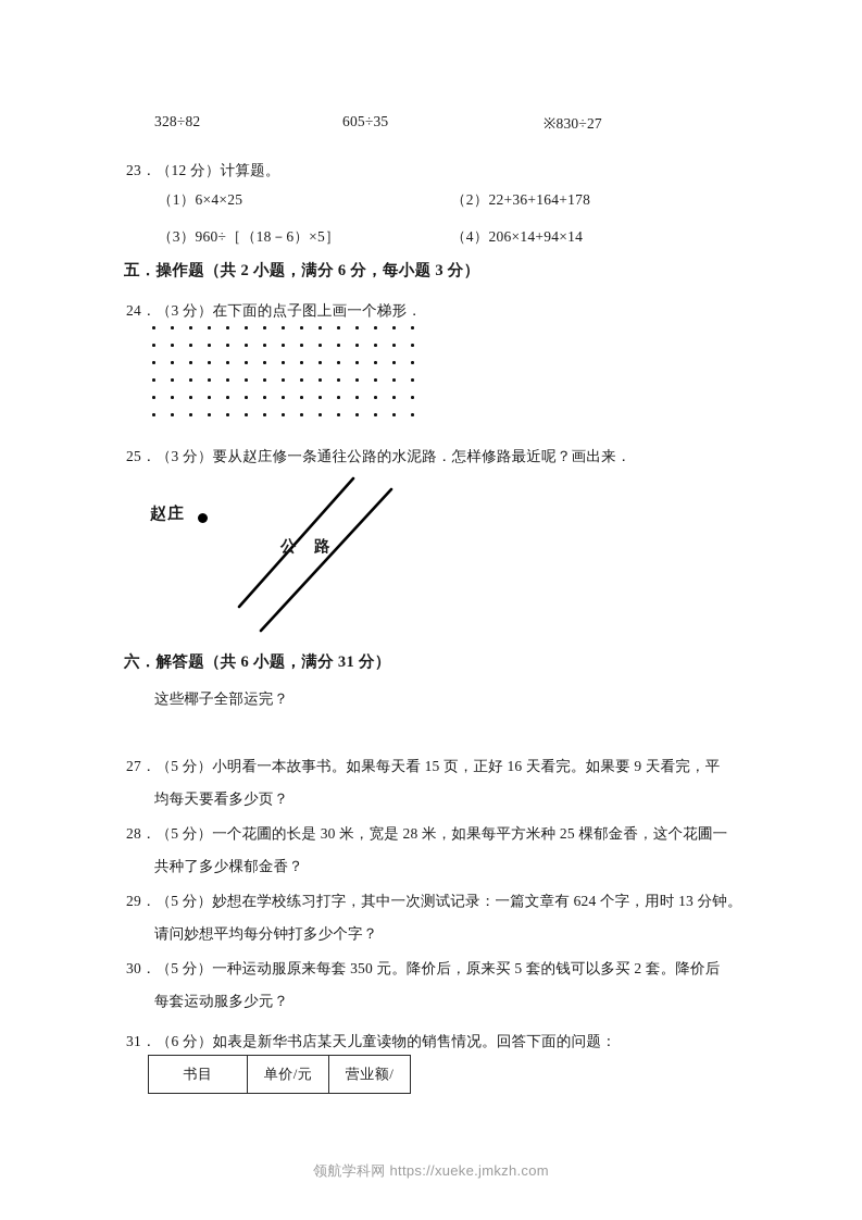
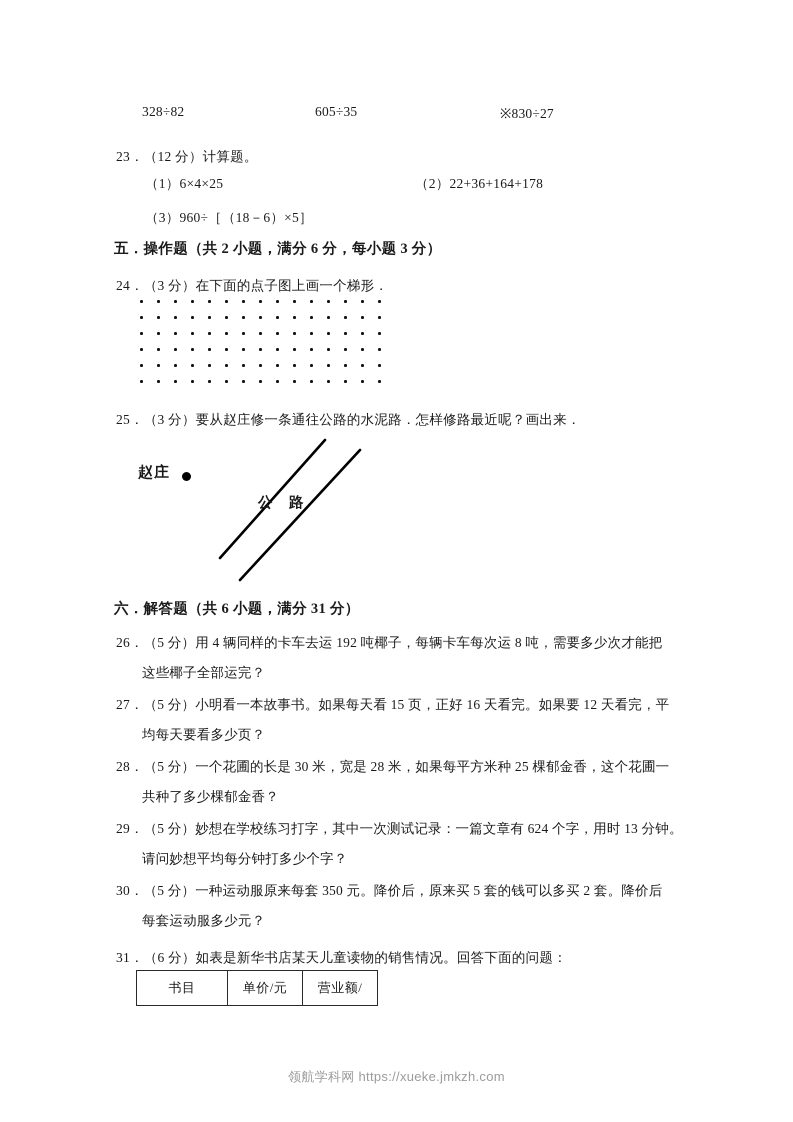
  328÷82
  605÷35
  ※830÷27
  23．（12 分）计算题。
  （1）6×4×25
  （2）22+36+164+178
  （3）960÷［（18－6）×5］
- （4）206×14+94×14
  五．操作题（共 2 小题，满分 6 分，每小题 3 分）
  24．（3 分）在下面的点子图上画一个梯形．
  25．（3 分）要从赵庄修一条通往公路的水泥路．怎样修路最近呢？画出来．
  赵庄
  公 路
  六．解答题（共 6 小题，满分 31 分）
+ 26．（5 分）用 4 辆同样的卡车去运 192 吨椰子，每辆卡车每次运 8 吨，需要多少次才能把
  这些椰子全部运完？
- 27．（5 分）小明看一本故事书。如果每天看 15 页，正好 16 天看完。如果要 9 天看完，平
+ 27．（5 分）小明看一本故事书。如果每天看 15 页，正好 16 天看完。如果要 12 天看完，平
  均每天要看多少页？
  28．（5 分）一个花圃的长是 30 米，宽是 28 米，如果每平方米种 25 棵郁金香，这个花圃一
  共种了多少棵郁金香？
  29．（5 分）妙想在学校练习打字，其中一次测试记录：一篇文章有 624 个字，用时 13 分钟。
  请问妙想平均每分钟打多少个字？
  30．（5 分）一种运动服原来每套 350 元。降价后，原来买 5 套的钱可以多买 2 套。降价后
  每套运动服多少元？
  31．（6 分）如表是新华书店某天儿童读物的销售情况。回答下面的问题：
  书目	单价/元	营业额/
  领航学科网 https://xueke.jmkzh.com
